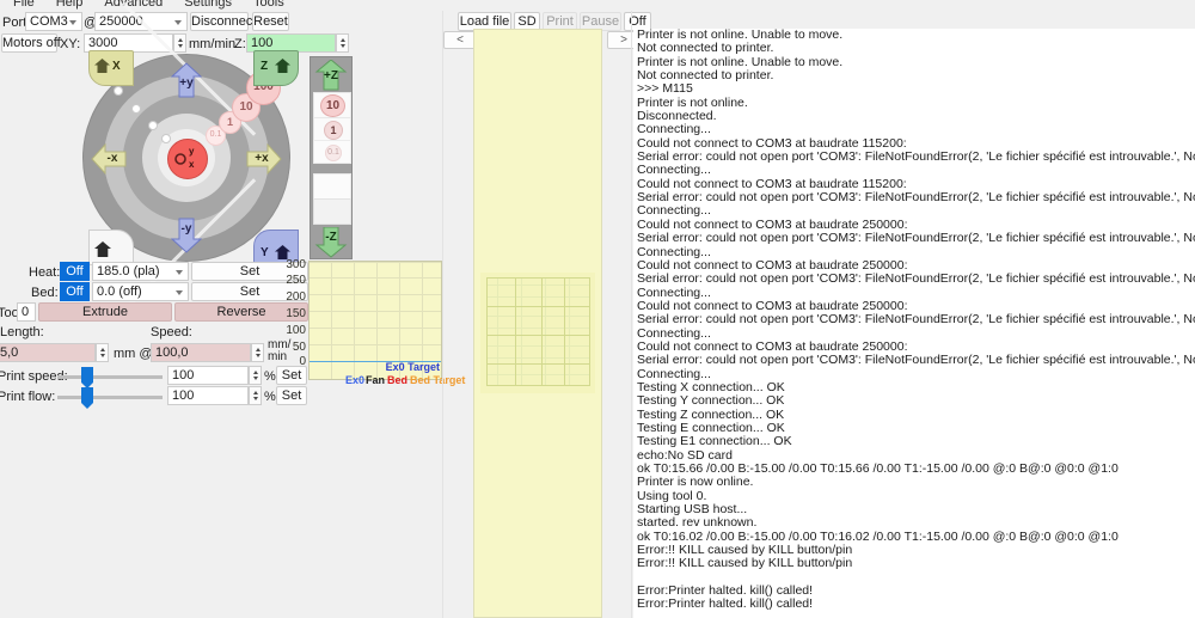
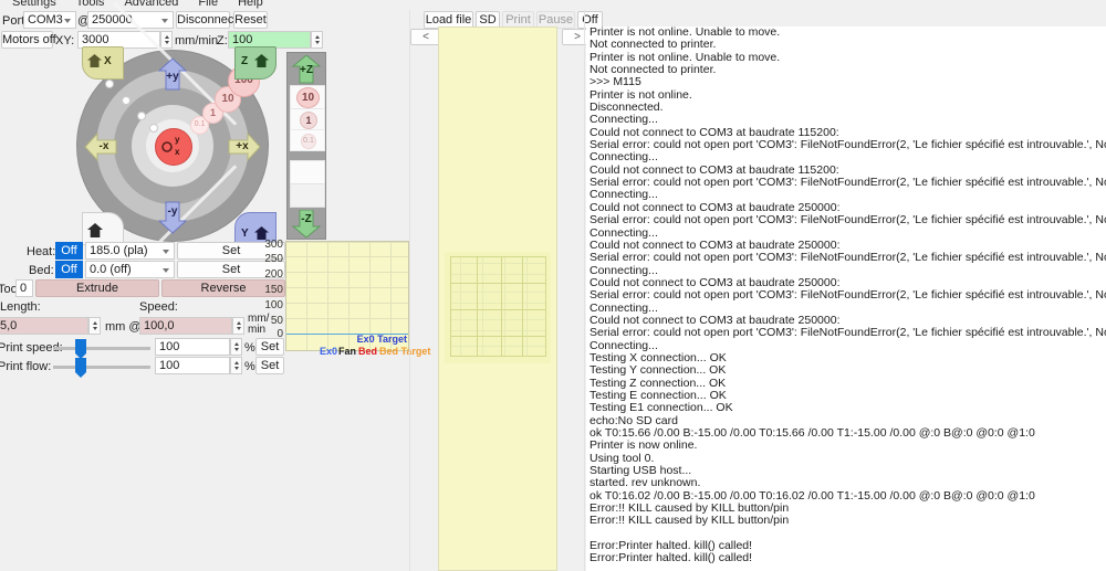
- File
+ Settings
- Help
+ Tools
  Advanced
- Settings
+ File
- Tools
+ Help
  Por
  COM3
  @
  250000
  Disconnec
  Reset
  Motors of
  XY:
  3000
  mm/min
  Z:
  100
  1
  10
  100
  +y
  -y
  +x
  -x
  y
  x
  X
  Z
  Y
  +Z
  10
  1
  -Z
  Heat:
  Off
  185.0 (pla)
  Set
  Bed:
  Off
  0.0 (off)
  Set
  0
  Extrude
  Reverse
  Length:
  Speed:
  5,0
  mm @
  100,0
  mm/
  min
  Print spee
  100
  %
  Set
  Print flow:
  100
  %
  Set
  Ex0 Target
  Ex0
  Fan
  Bed
  Bed Trget
  300
  250
  200
  150
  100
  50
  0
  Load file
  SD
  Print
  Pause
  Off
  <
  >
  Printer is not online. Unable to move.
  Not connected to printer.
  Printer is not online. Unable to move.
  Not connected to printer.
  >>> M115
  Printer is not online.
  Disconnected.
  Connecting...
  Could not connect to COM3 at baudrate 115200:
  Serial error: could not open port 'COM3': FileNotFoundError(2, 'Le fichier spécifié est introuvable.', N
  Connecting...
  Could not connect to COM3 at baudrate 115200:
  Serial error: could not open port 'COM3': FileNotFoundError(2, 'Le fichier spécifié est introuvable.', N
  Connecting...
  Could not connect to COM3 at baudrate 250000:
  Serial error: could not open port 'COM3': FileNotFoundError(2, 'Le fichier spécifié est introuvable.', N
  Connecting...
  Could not connect to COM3 at baudrate 250000:
  Serial error: could not open port 'COM3': FileNotFoundError(2, 'Le fichier spécifié est introuvable.', N
  Connecting...
  Could not connect to COM3 at baudrate 250000:
  Serial error: could not open port 'COM3': FileNotFoundError(2, 'Le fichier spécifié est introuvable.', N
  Connecting...
  Could not connect to COM3 at baudrate 250000:
  Serial error: could not open port 'COM3': FileNotFoundError(2, 'Le fichier spécifié est introuvable.', N
  Connecting...
  Testing X connection... OK
  Testing Y connection... OK
  Testing Z connection... OK
  Testing E connection... OK
  Testing E1 connection... OK
  echo:No SD card
  ok T0:15.66 /0.00 B:-15.00 /0.00 T0:15.66 /0.00 T1:-15.00 /0.00 @:0 B@:0 @0:0 @1:0
  Printer is now online.
  Using tool 0.
  Starting USB host...
  started. rev unknown.
  ok T0:16.02 /0.00 B:-15.00 /0.00 T0:16.02 /0.00 T1:-15.00 /0.00 @:0 B@:0 @0:0 @1:0
  Error:!! KILL caused by KILL button/pin
  Error:!! KILL caused by KILL button/pin
  Error:Printer halted. kill() called!
  Error:Printer halted. kill() called!
